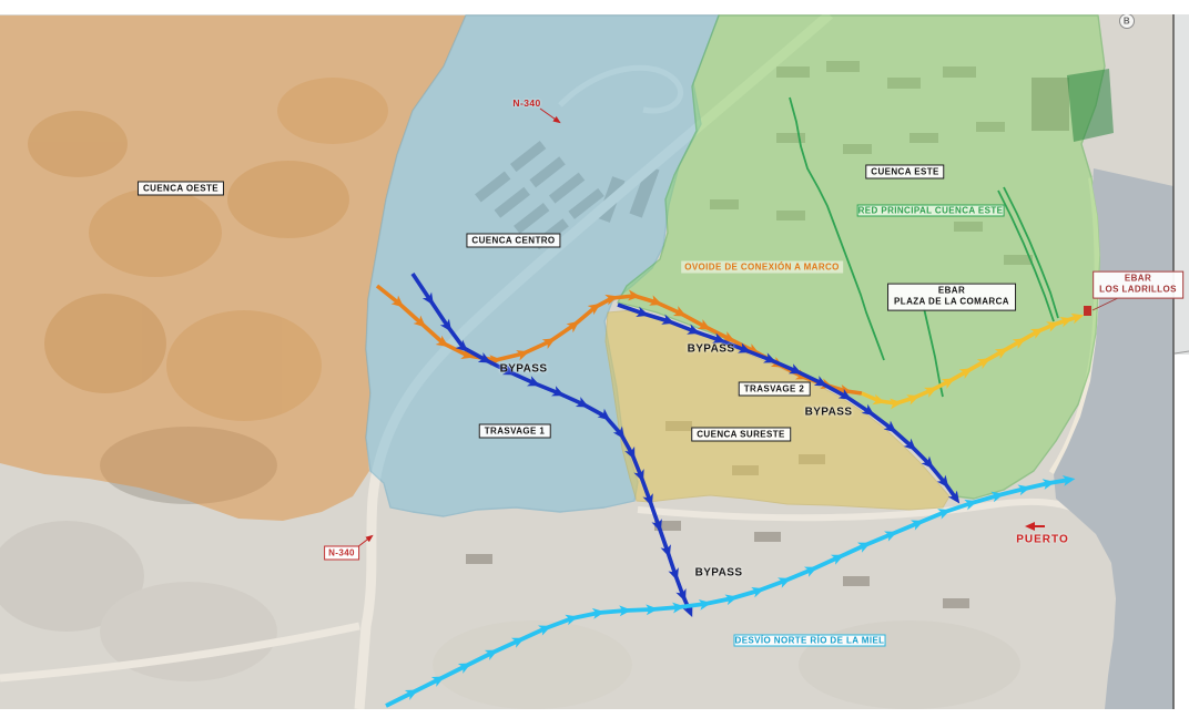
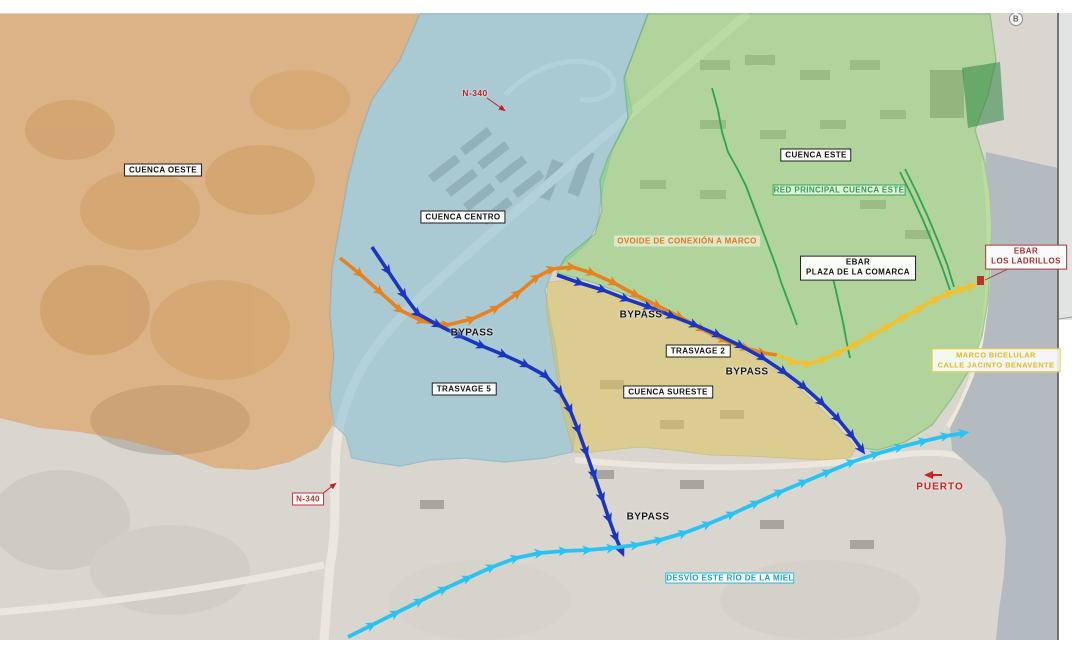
  CUENCA OESTE
  CUENCA CENTRO
  CUENCA ESTE
  CUENCA SURESTE
  RED PRINCIPAL CUENCA ESTE
  OVOIDE DE CONEXIÓN A MARCO
  EBAR
  PLAZA DE LA COMARCA
  EBAR
  LOS LADRILLOS
+ MARCO BICELULAR
+ CALLE JACINTO BENAVENTE
- TRASVAGE 1
+ TRASVAGE 5
  TRASVAGE 2
  BYPASS
  BYPASS
  BYPASS
  BYPASS
- DESVÍO NORTE RÍO DE LA MIEL
+ DESVÍO ESTE RÍO DE LA MIEL
  PUERTO
  N-340
  N-340
  B
